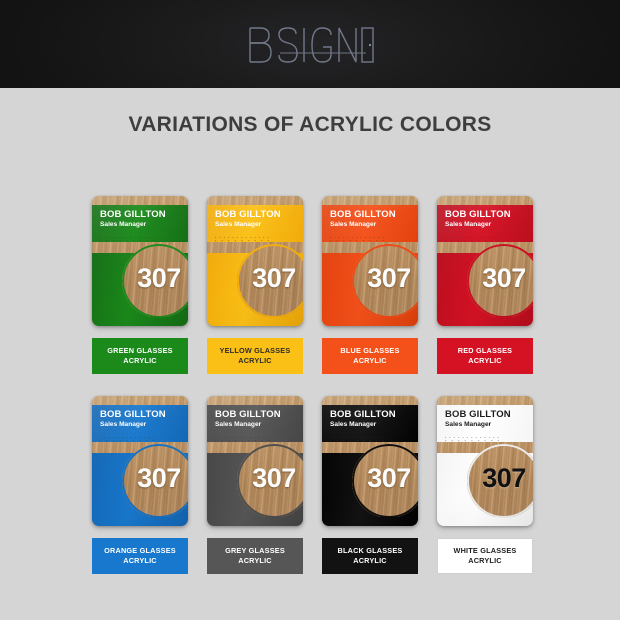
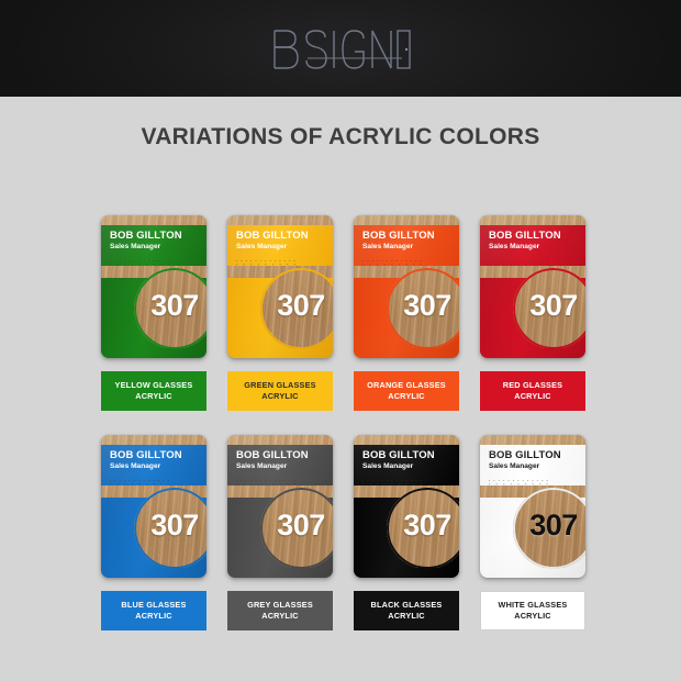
  VARIATIONS OF ACRYLIC COLORS
- GREEN GLASSES
+ YELLOW GLASSES
  ACRYLIC
- YELLOW GLASSES
+ GREEN GLASSES
  ACRYLIC
- BLUE GLASSES
+ ORANGE GLASSES
  ACRYLIC
  RED GLASSES
  ACRYLIC
- ORANGE GLASSES
+ BLUE GLASSES
  ACRYLIC
  GREY GLASSES
  ACRYLIC
  BLACK GLASSES
  ACRYLIC
  WHITE GLASSES
  ACRYLIC
